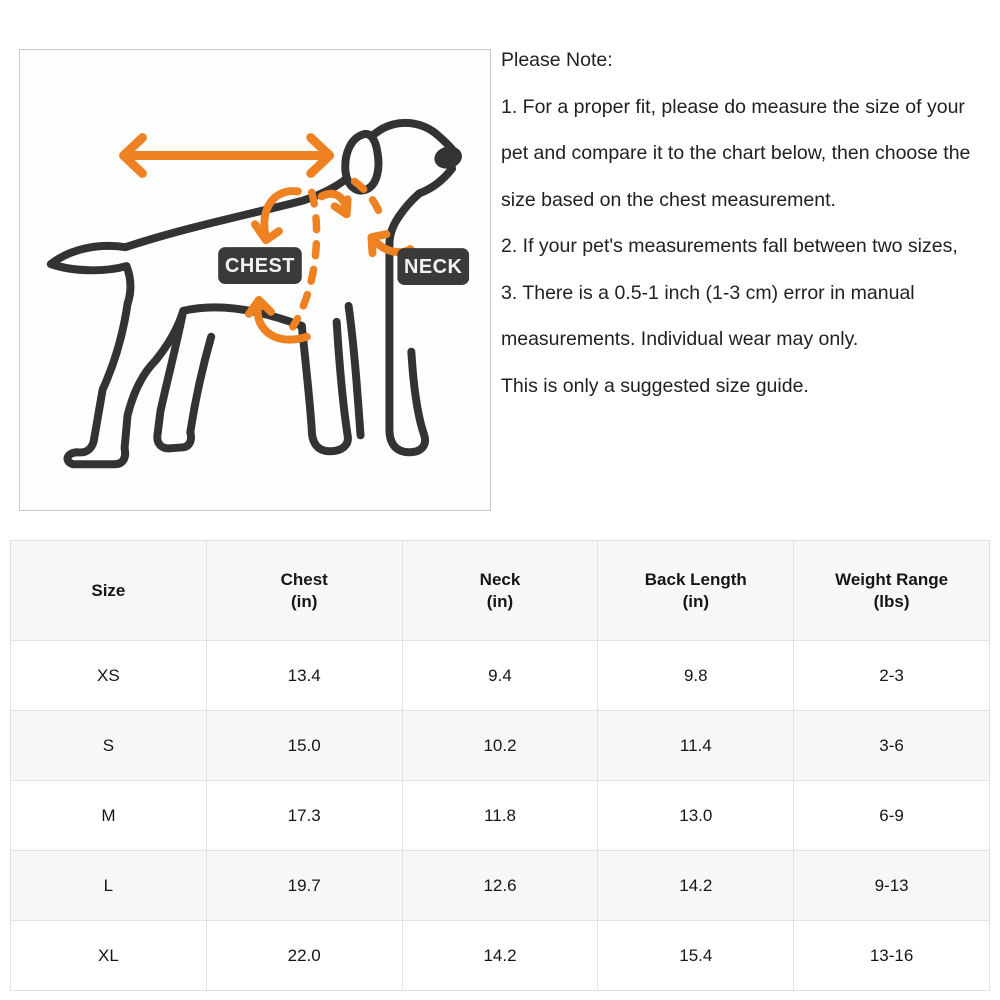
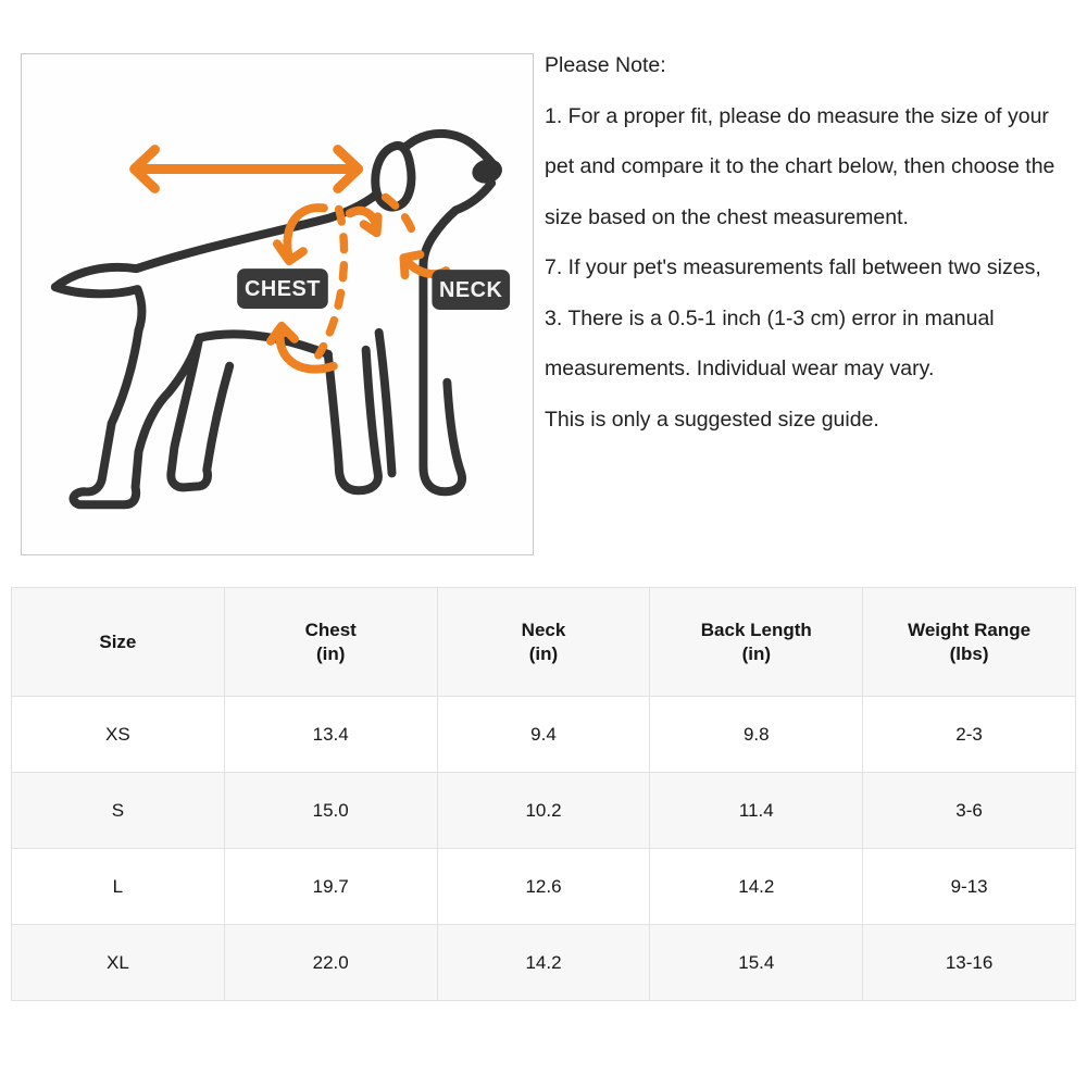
  CHEST
  NECK
  Please Note:
  1. For a proper fit, please do measure the size of your
  pet and compare it to the chart below, then choose the
  size based on the chest measurement.
- 2. If your pet's measurements fall between two sizes,
+ 7. If your pet's measurements fall between two sizes,
  3. There is a 0.5-1 inch (1-3 cm) error in manual
- measurements. Individual wear may only.
+ measurements. Individual wear may vary.
  This is only a suggested size guide.
  Size	Chest(in)	Neck(in)	Back Length(in)	Weight Range(lbs)
  XS	13.4	9.4	9.8	2-3
  S	15.0	10.2	11.4	3-6
- M	17.3	11.8	13.0	6-9
  L	19.7	12.6	14.2	9-13
  XL	22.0	14.2	15.4	13-16
